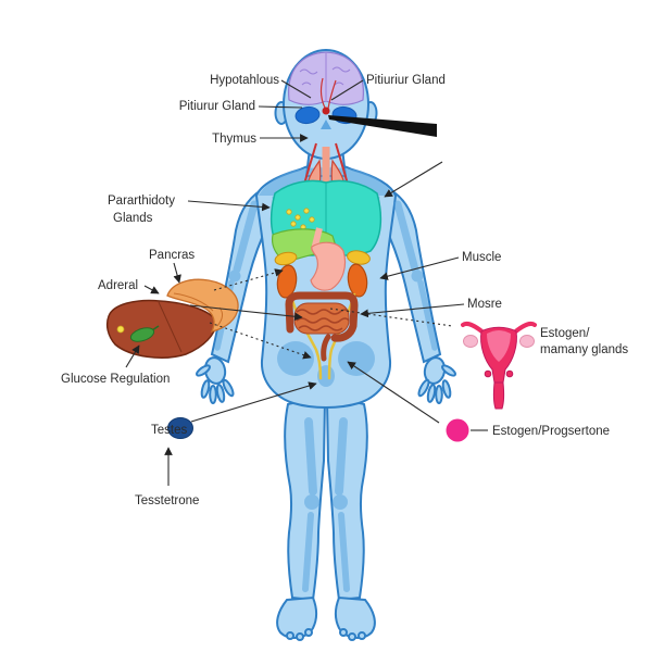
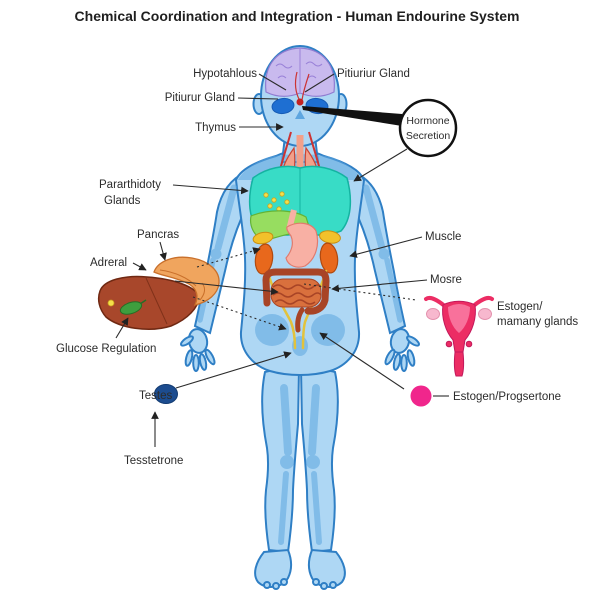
+ Hormone
+ Secretion
+ Chemical Coordination and Integration - Human Endourine System
  Hypotahlous
  Pitiuriur Gland
  Pitiurur Gland
  Thymus
  Pararthidoty
  Glands
  Pancras
  Adreral
  Glucose Regulation
  Muscle
  Mosre
  Estogen/
  mamany glands
  Estogen/Progsertone
  Testes
  Tesstetrone
